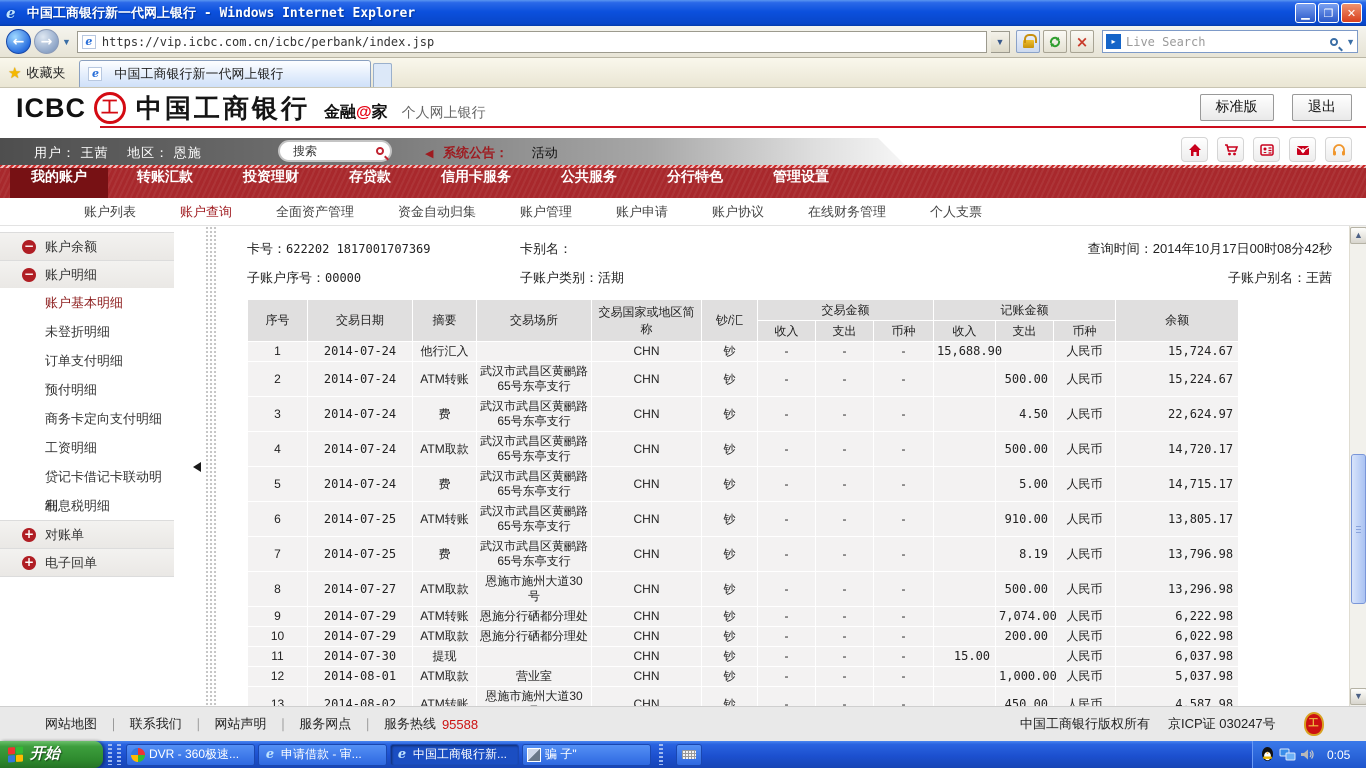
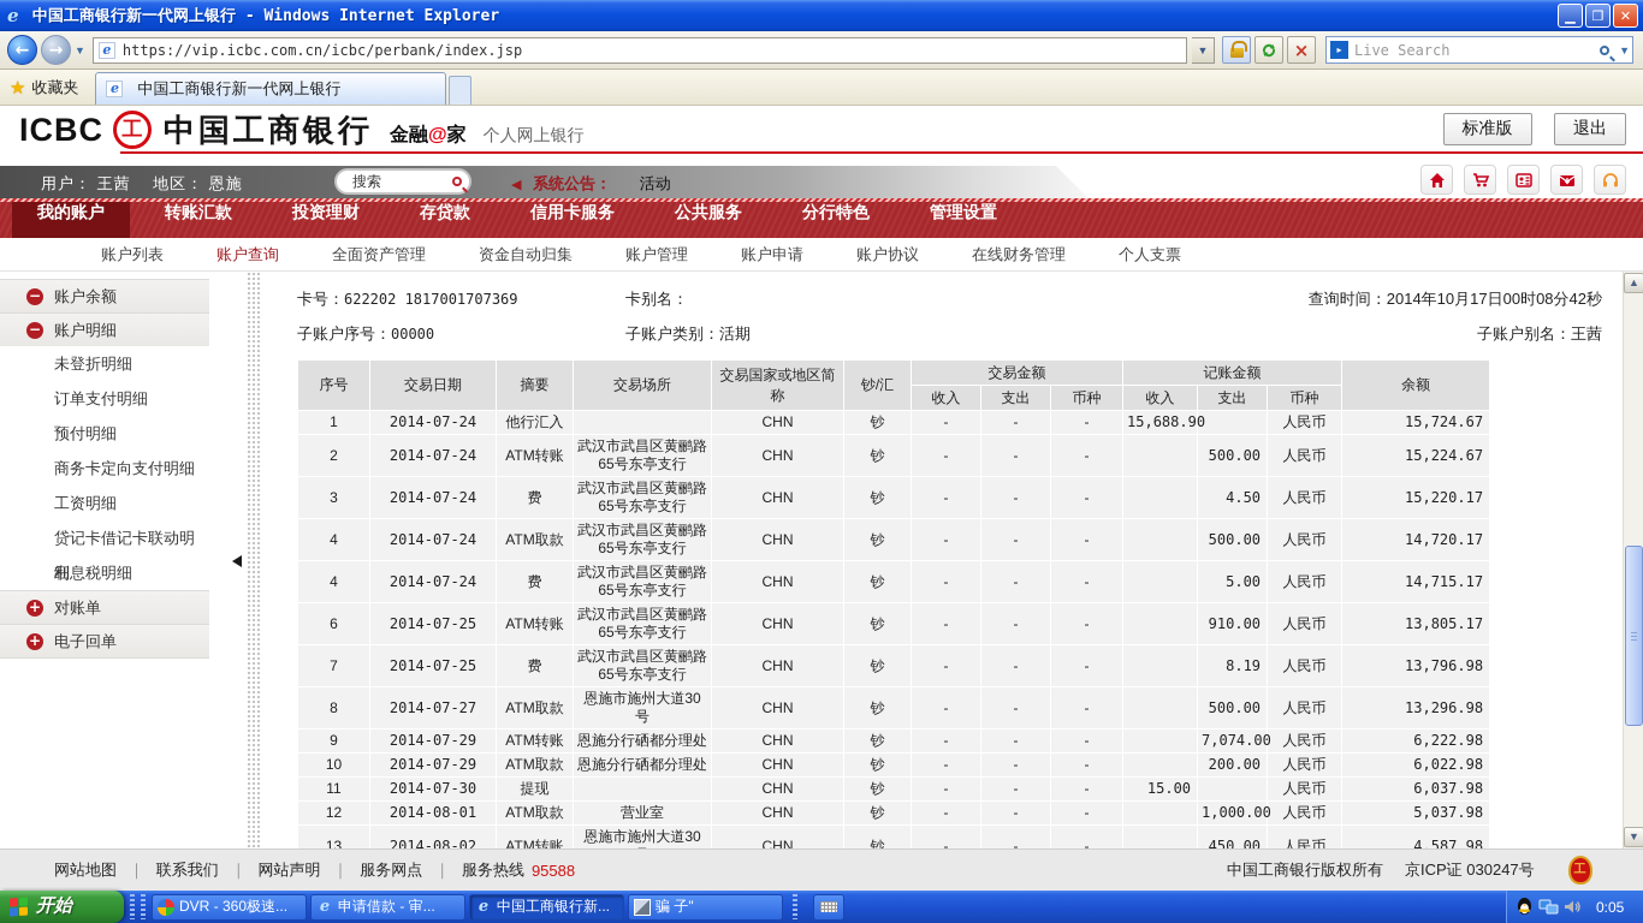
  e
  中国工商银行新一代网上银行 - Windows Internet Explorer
  ▁
  ❐
  ✕
  ←
  →
  ▼
  e
  https://vip.icbc.com.cn/icbc/perbank/index.jsp
  ▼
  ×
  ▸
  Live Search
  ▼
  ★
  收藏夹
  e
  中国工商银行新一代网上银行
  ICBC
  工
  中国工商银行
  金融@家
  个人网上银行
  标准版 退出
  用户： 王茜 地区： 恩施
  搜索
  ◀ 系统公告： 活动
  我的账户
  转账汇款
  投资理财
  存贷款
  信用卡服务
  公共服务
  分行特色
  管理设置
  账户列表
  账户查询
  全面资产管理
  资金自动归集
  账户管理
  账户申请
  账户协议
  在线财务管理
  个人支票
  −
  账户余额
  −
  账户明细
- 账户基本明细
  未登折明细
  订单支付明细
  预付明细
  商务卡定向支付明细
  工资明细
  贷记卡借记卡联动明
  利息税明细
  +
  对账单
  +
  电子回单
  卡号：622202 1817001707369
  卡别名：
  查询时间：2014年10月17日00时08分42秒
  子账户序号：00000
  子账户类别：活期
  子账户别名：王茜
  序号	交易日期	摘要	交易场所	交易国家或地区简称	钞/汇	交易金额	记账金额	余额
  收入	支出	币种	收入	支出	币种
  1	2014-07-24	他行汇入		CHN	钞	-	-	-	15,688.90		人民币	15,724.67
  2	2014-07-24	ATM转账	武汉市武昌区黄鹂路65号东亭支行	CHN	钞	-	-	-		500.00	人民币	15,224.67
- 3	2014-07-24	费	武汉市武昌区黄鹂路65号东亭支行	CHN	钞	-	-	-		4.50	人民币	22,624.97
+ 3	2014-07-24	费	武汉市武昌区黄鹂路65号东亭支行	CHN	钞	-	-	-		4.50	人民币	15,220.17
  4	2014-07-24	ATM取款	武汉市武昌区黄鹂路65号东亭支行	CHN	钞	-	-	-		500.00	人民币	14,720.17
- 5	2014-07-24	费	武汉市武昌区黄鹂路65号东亭支行	CHN	钞	-	-	-		5.00	人民币	14,715.17
+ 4	2014-07-24	费	武汉市武昌区黄鹂路65号东亭支行	CHN	钞	-	-	-		5.00	人民币	14,715.17
  6	2014-07-25	ATM转账	武汉市武昌区黄鹂路65号东亭支行	CHN	钞	-	-	-		910.00	人民币	13,805.17
  7	2014-07-25	费	武汉市武昌区黄鹂路65号东亭支行	CHN	钞	-	-	-		8.19	人民币	13,796.98
  8	2014-07-27	ATM取款	恩施市施州大道30号	CHN	钞	-	-	-		500.00	人民币	13,296.98
  9	2014-07-29	ATM转账	恩施分行硒都分理处	CHN	钞	-	-	-		7,074.00	人民币	6,222.98
  10	2014-07-29	ATM取款	恩施分行硒都分理处	CHN	钞	-	-	-		200.00	人民币	6,022.98
  11	2014-07-30	提现		CHN	钞	-	-	-	15.00		人民币	6,037.98
  12	2014-08-01	ATM取款	营业室	CHN	钞	-	-	-		1,000.00	人民币	5,037.98
  13	2014-08-02	ATM转账	恩施市施州大道30	CHN	钞	-	-	-		450.00	人民币	4,587.98
  ▲
  ▼
  网站地图
  ｜
  联系我们
  ｜
  网站声明
  ｜
  服务网点
  ｜
  服务热线
  95588
  中国工商银行版权所有
  京ICP证 030247号
  工
  开始
  DVR - 360极速...
  e
  申请借款 - 审...
  e
  中国工商银行新...
  骗 子"
  0:05
